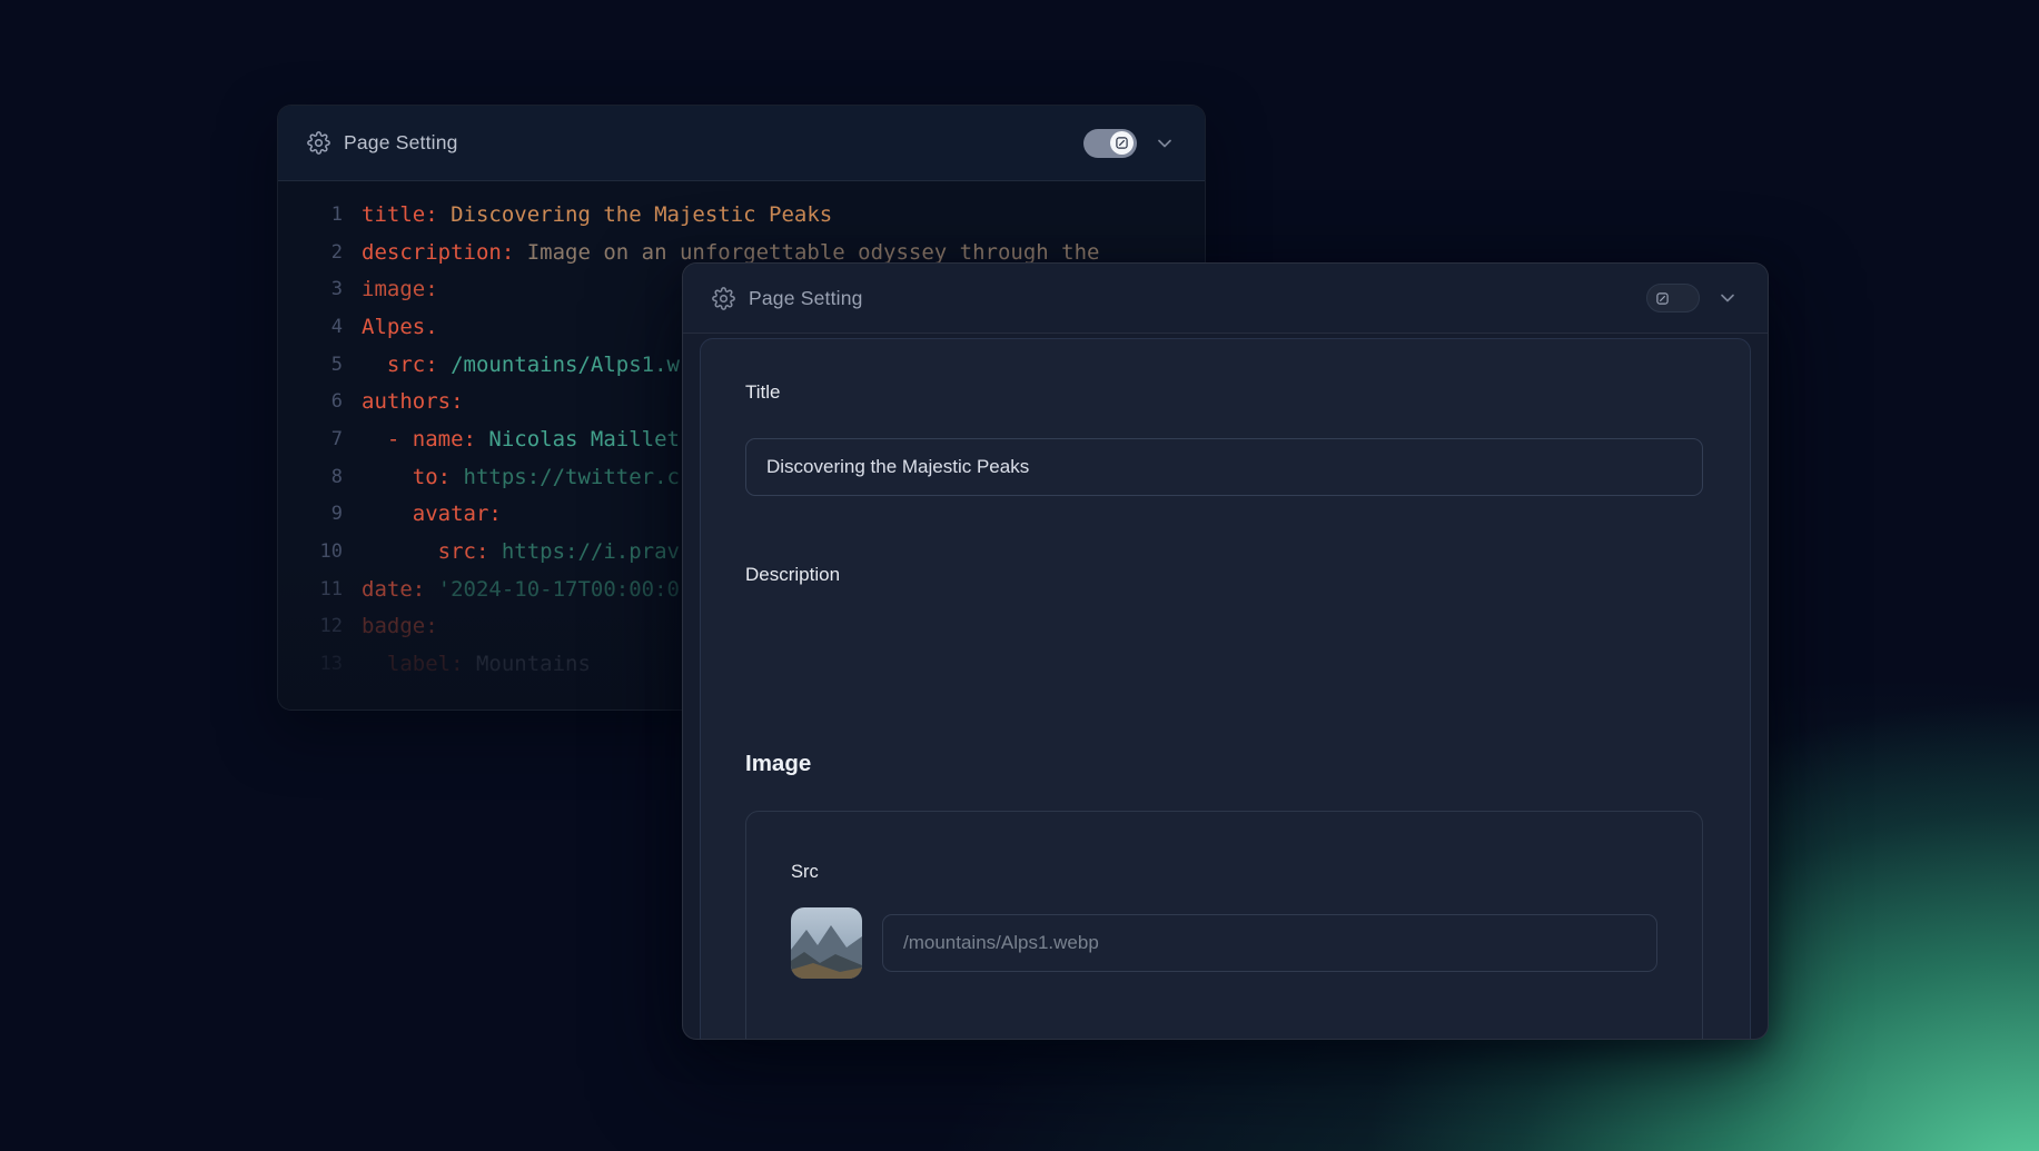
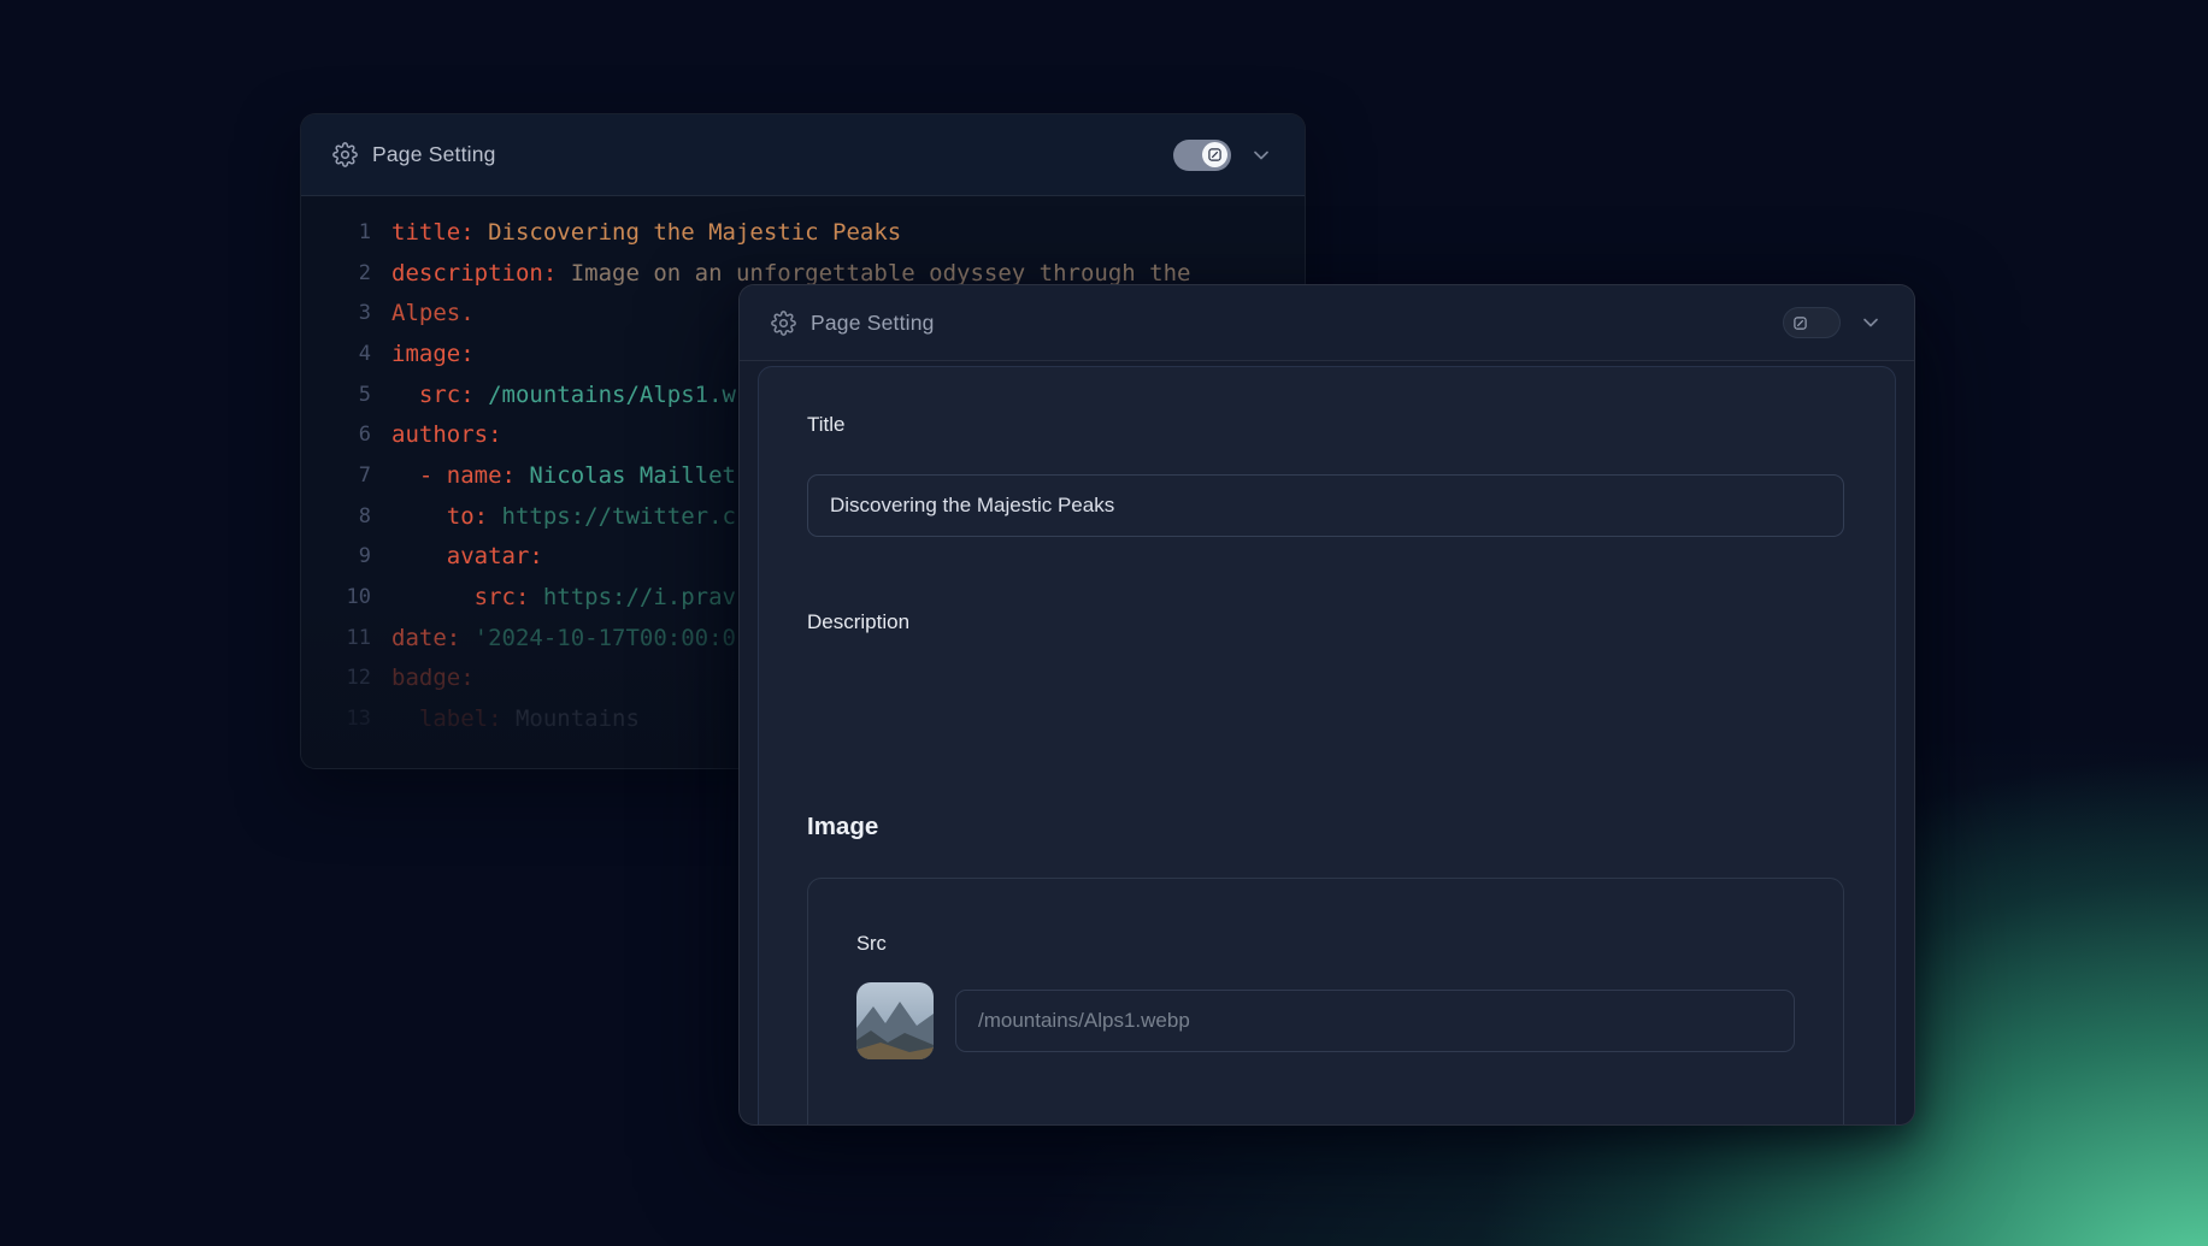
  Page Setting
  1
  title: Discovering the Majestic Peaks
  2
  description: Image on an unforgettable odyssey through the
  3
- image:
+ Alpes.
  4
- Alpes.
+ image:
  5
  src: /mountains/Alps1.w
  6
  authors:
  7
  - name: Nicolas Maillet
  8
  to: https://twitter.c
  9
  avatar:
  Page Setting
  Title
  Discovering the Majestic Peaks
  Description
  Image
  Src
  /mountains/Alps1.webp
